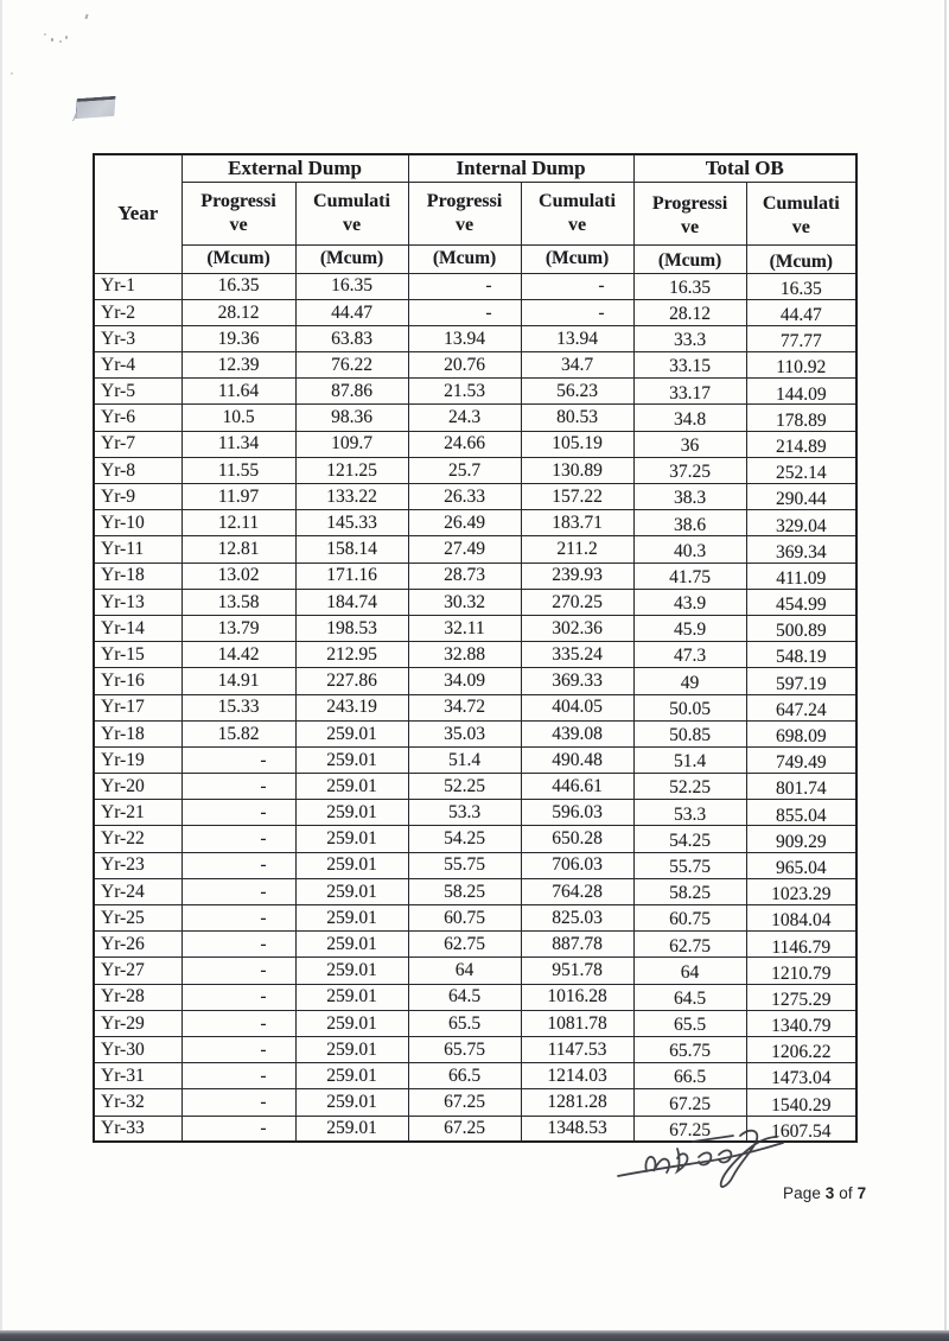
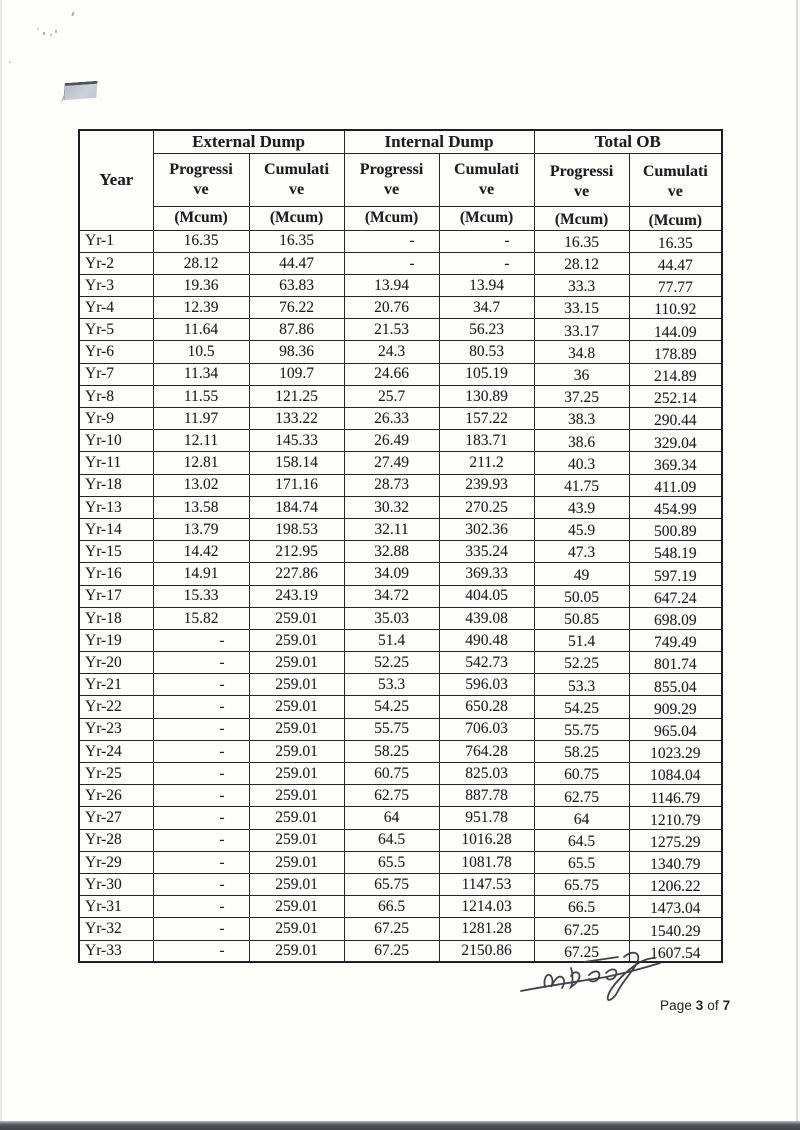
  Year	External Dump	Internal Dump	Total OB
  Progressi ve	Cumulati ve	Progressi ve	Cumulati ve	Progressi ve	Cumulati ve
  (Mcum)	(Mcum)	(Mcum)	(Mcum)	(Mcum)	(Mcum)
  Yr-1	16.35	16.35	-	-	16.35	16.35
  Yr-2	28.12	44.47	-	-	28.12	44.47
  Yr-3	19.36	63.83	13.94	13.94	33.3	77.77
  Yr-4	12.39	76.22	20.76	34.7	33.15	110.92
  Yr-5	11.64	87.86	21.53	56.23	33.17	144.09
  Yr-6	10.5	98.36	24.3	80.53	34.8	178.89
  Yr-7	11.34	109.7	24.66	105.19	36	214.89
  Yr-8	11.55	121.25	25.7	130.89	37.25	252.14
  Yr-9	11.97	133.22	26.33	157.22	38.3	290.44
  Yr-10	12.11	145.33	26.49	183.71	38.6	329.04
  Yr-11	12.81	158.14	27.49	211.2	40.3	369.34
  Yr-18	13.02	171.16	28.73	239.93	41.75	411.09
  Yr-13	13.58	184.74	30.32	270.25	43.9	454.99
  Yr-14	13.79	198.53	32.11	302.36	45.9	500.89
  Yr-15	14.42	212.95	32.88	335.24	47.3	548.19
  Yr-16	14.91	227.86	34.09	369.33	49	597.19
  Yr-17	15.33	243.19	34.72	404.05	50.05	647.24
  Yr-18	15.82	259.01	35.03	439.08	50.85	698.09
  Yr-19	-	259.01	51.4	490.48	51.4	749.49
- Yr-20	-	259.01	52.25	446.61	52.25	801.74
+ Yr-20	-	259.01	52.25	542.73	52.25	801.74
  Yr-21	-	259.01	53.3	596.03	53.3	855.04
  Yr-22	-	259.01	54.25	650.28	54.25	909.29
  Yr-23	-	259.01	55.75	706.03	55.75	965.04
  Yr-24	-	259.01	58.25	764.28	58.25	1023.29
  Yr-25	-	259.01	60.75	825.03	60.75	1084.04
  Yr-26	-	259.01	62.75	887.78	62.75	1146.79
  Yr-27	-	259.01	64	951.78	64	1210.79
  Yr-28	-	259.01	64.5	1016.28	64.5	1275.29
  Yr-29	-	259.01	65.5	1081.78	65.5	1340.79
  Yr-30	-	259.01	65.75	1147.53	65.75	1206.22
  Yr-31	-	259.01	66.5	1214.03	66.5	1473.04
  Yr-32	-	259.01	67.25	1281.28	67.25	1540.29
- Yr-33	-	259.01	67.25	1348.53	67.25	1607.54
+ Yr-33	-	259.01	67.25	2150.86	67.25	1607.54
  Page 3 of 7
